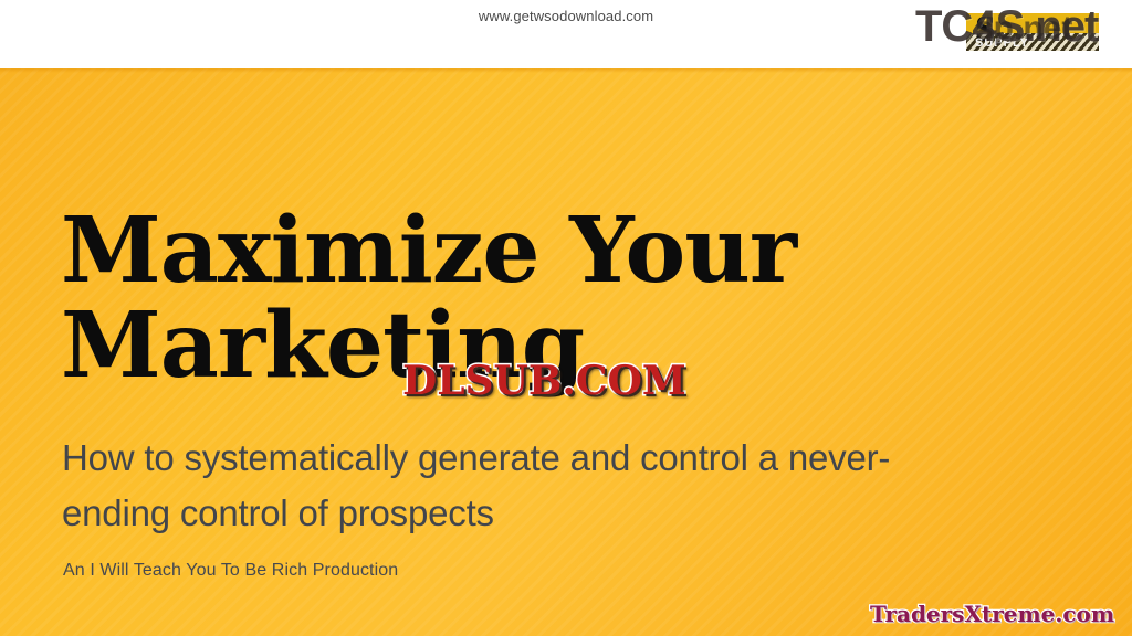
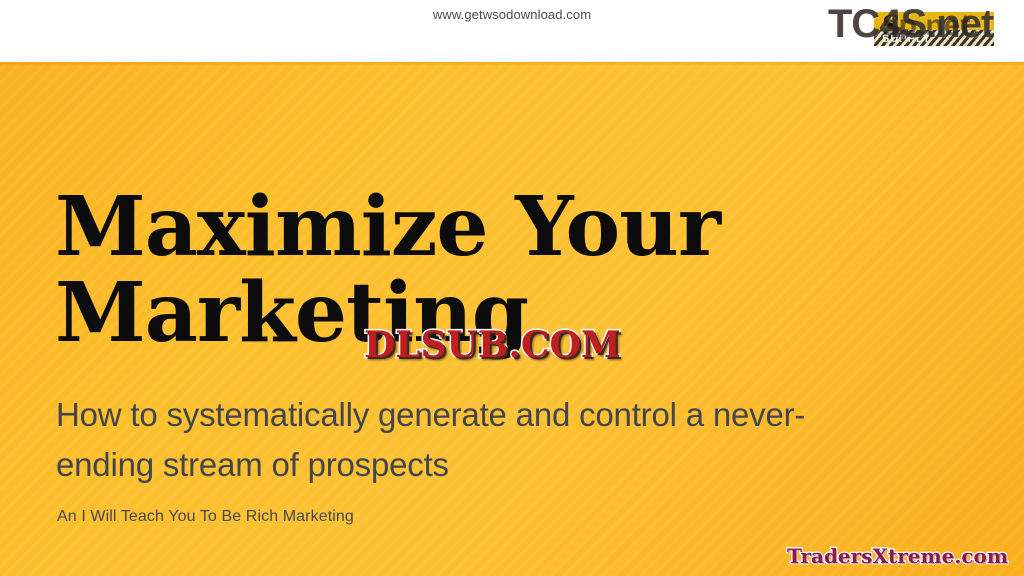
  Maximize Your Marketing
- How to systematically generate and control a never-ending control of prospects
+ How to systematically generate and control a never-ending stream of prospects
- An I Will Teach You To Be Rich Production
+ An I Will Teach You To Be Rich Marketing
  DLSUB.COM
  TradersXtreme.com
  www.getwsodownload.com
  S
  SUPPLY
  TC4S.net
  sp.net
